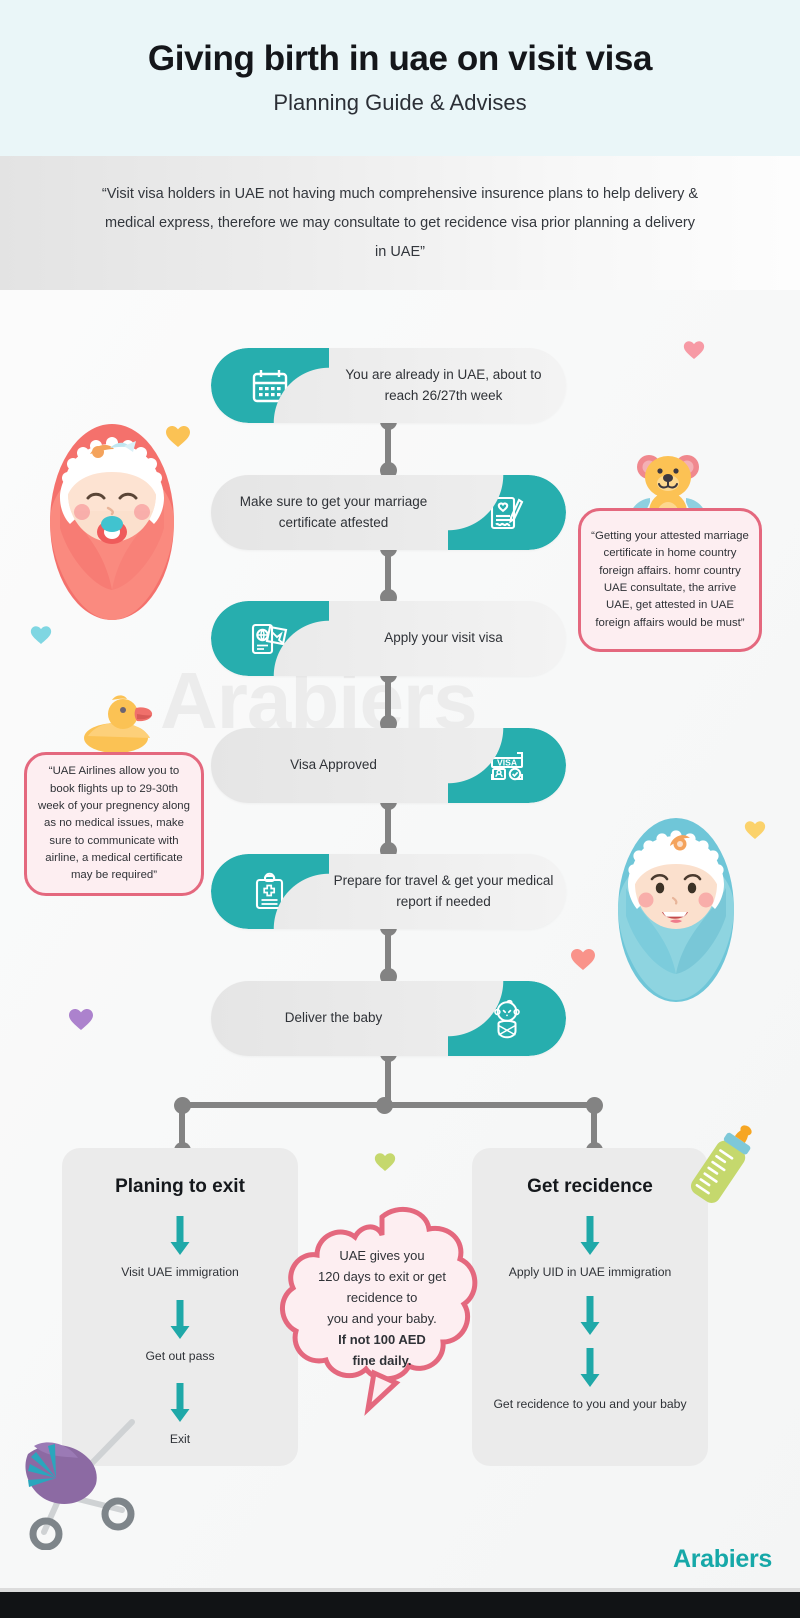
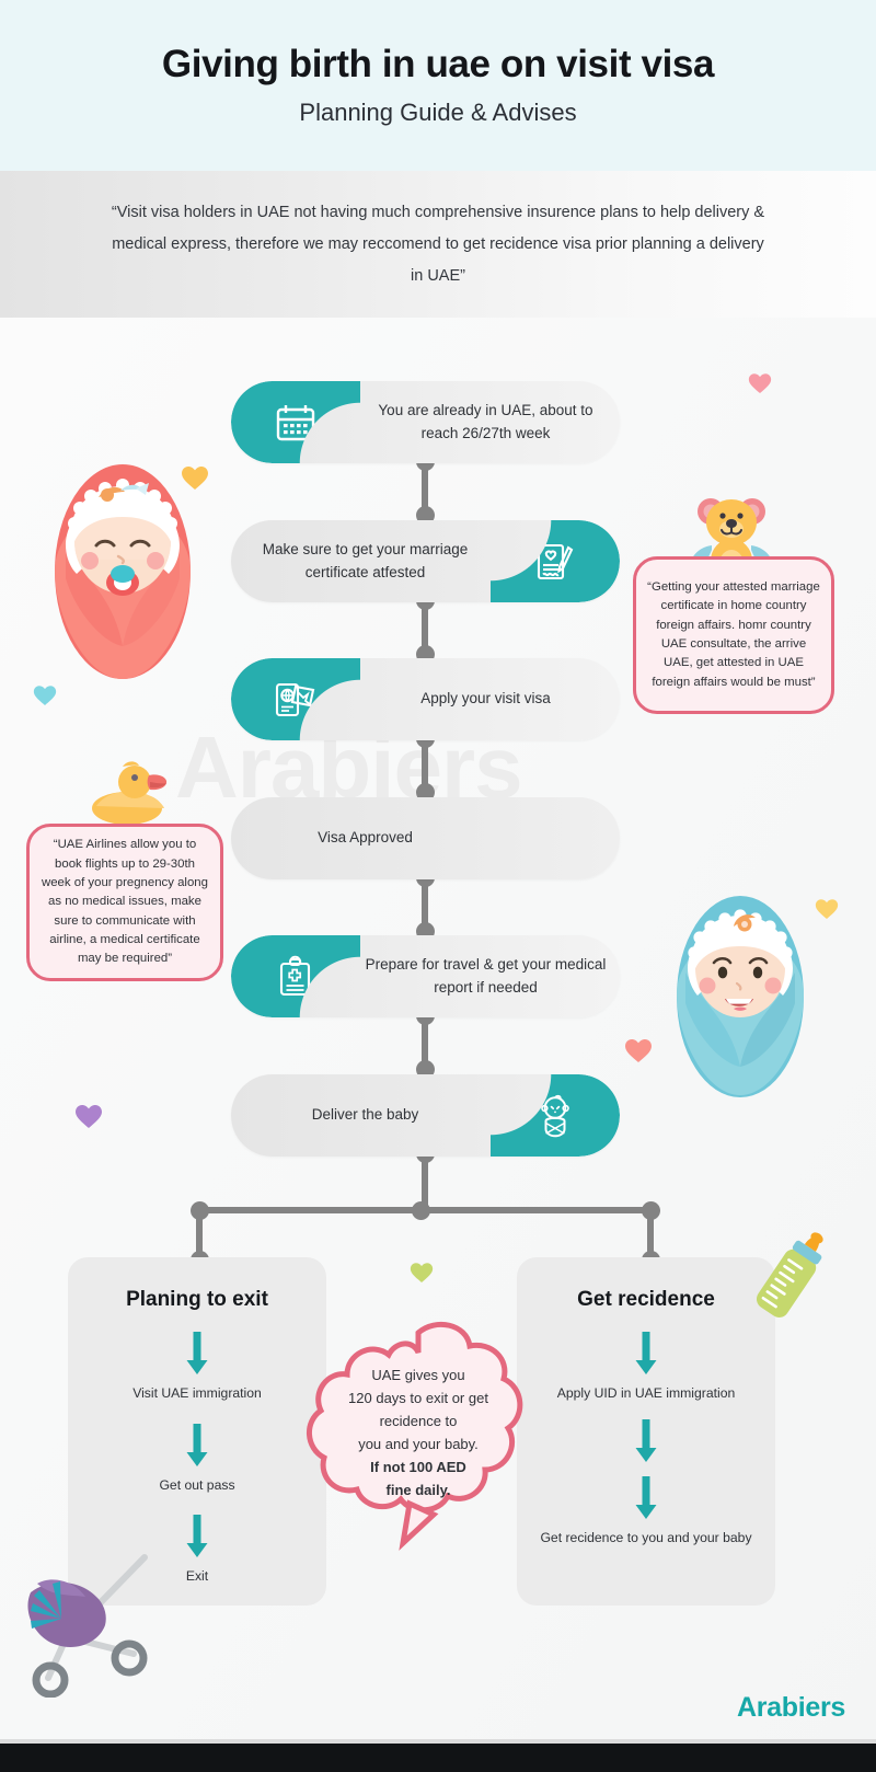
  Giving birth in uae on visit visa
  Planning Guide & Advises
- “Visit visa holders in UAE not having much comprehensive insurence plans to help delivery & medical express, therefore we may consultate to get recidence visa prior planning a delivery in UAE”
+ “Visit visa holders in UAE not having much comprehensive insurence plans to help delivery & medical express, therefore we may reccomend to get recidence visa prior planning a delivery in UAE”
  Arabiers
  You are already in UAE, about to reach 26/27th week
  Make sure to get your marriage certificate atfested
  Apply your visit visa
- VISA
  Visa Approved
  Prepare for travel & get your medical report if needed
  Deliver the baby
  “Getting your attested marriage certificate in home country foreign affairs. homr country UAE consultate, the arrive UAE, get attested in UAE foreign affairs would be must”
  “UAE Airlines allow you to book flights up to 29-30th week of your pregnency along as no medical issues, make sure to communicate with airline, a medical certificate may be required”
  Planing to exit
  Visit UAE immigration
  Get out pass
  Exit
  Get recidence
  Apply UID in UAE immigration
  Get recidence to you and your baby
  UAE gives you
  120 days to exit or get
  recidence to
  you and your baby.
  If not 100 AED
  fine daily.
  Arabiers
